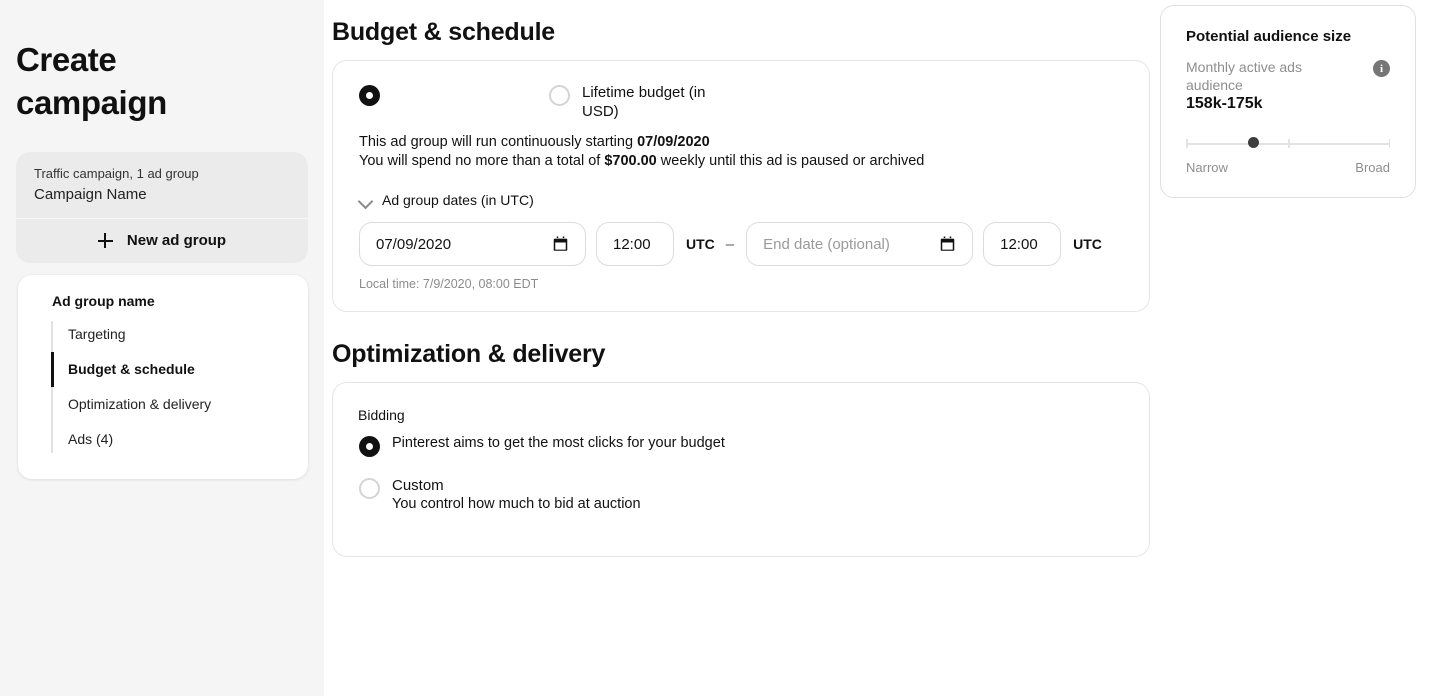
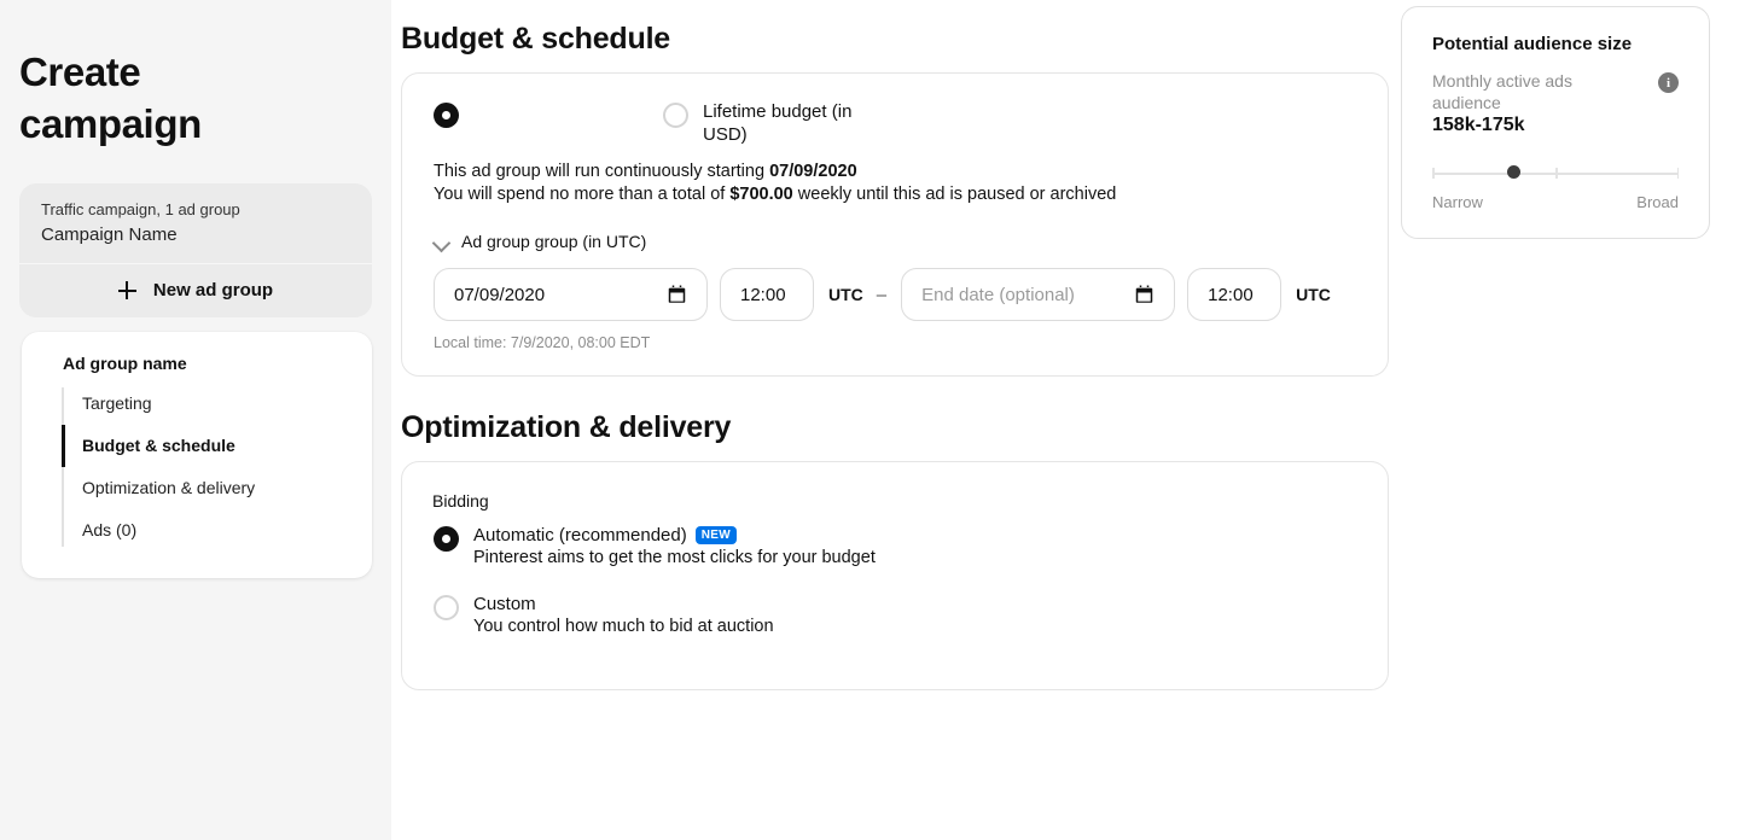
  Create campaign
  Traffic campaign, 1 ad group
  Campaign Name
  New ad group
  Ad group name
  Targeting
  Budget & schedule
  Optimization & delivery
- Ads (4)
+ Ads (0)
  Budget & schedule
  Lifetime budget (in USD)
  This ad group will run continuously starting 07/09/2020
  You will spend no more than a total of $700.00 weekly until this ad is paused or archived
- Ad group dates (in UTC)
+ Ad group group (in UTC)
  07/09/2020
  12:00
  UTC
  –
  End date (optional)
  12:00
  UTC
  Local time: 7/9/2020, 08:00 EDT
  Optimization & delivery
  Bidding
+ Automatic (recommended)
+ NEW
  Pinterest aims to get the most clicks for your budget
  Custom
  You control how much to bid at auction
  Potential audience size
  Monthly active ads audience
  i
  158k-175k
  Narrow
  Broad
